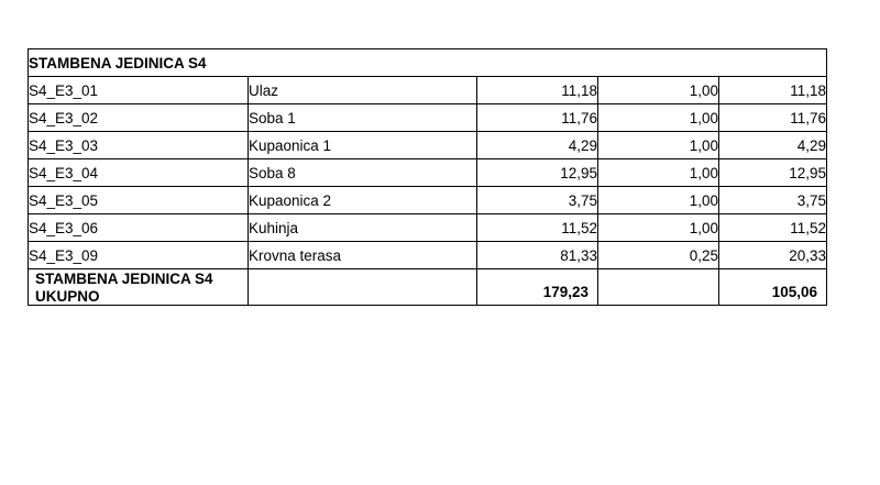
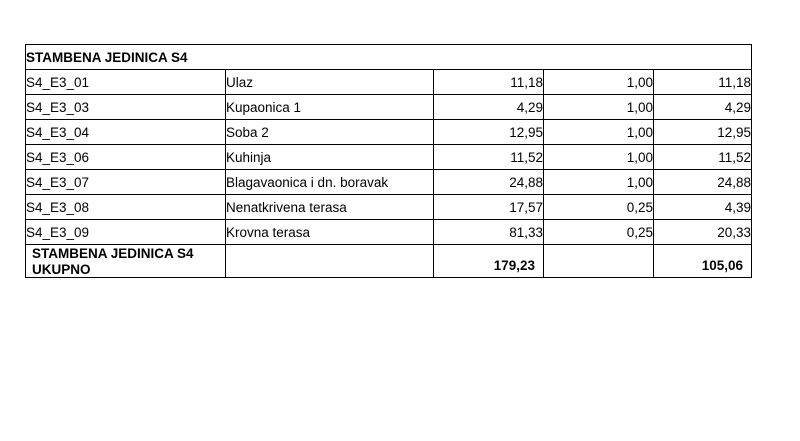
  STAMBENA JEDINICA S4
  S4_E3_01	Ulaz	11,18	1,00	11,18
- S4_E3_02	Soba 1	11,76	1,00	11,76
  S4_E3_03	Kupaonica 1	4,29	1,00	4,29
- S4_E3_04	Soba 8	12,95	1,00	12,95
+ S4_E3_04	Soba 2	12,95	1,00	12,95
- S4_E3_05	Kupaonica 2	3,75	1,00	3,75
  S4_E3_06	Kuhinja	11,52	1,00	11,52
+ S4_E3_07	Blagavaonica i dn. boravak	24,88	1,00	24,88
+ S4_E3_08	Nenatkrivena terasa	17,57	0,25	4,39
  S4_E3_09	Krovna terasa	81,33	0,25	20,33
  STAMBENA JEDINICA S4 UKUPNO		179,23		105,06
